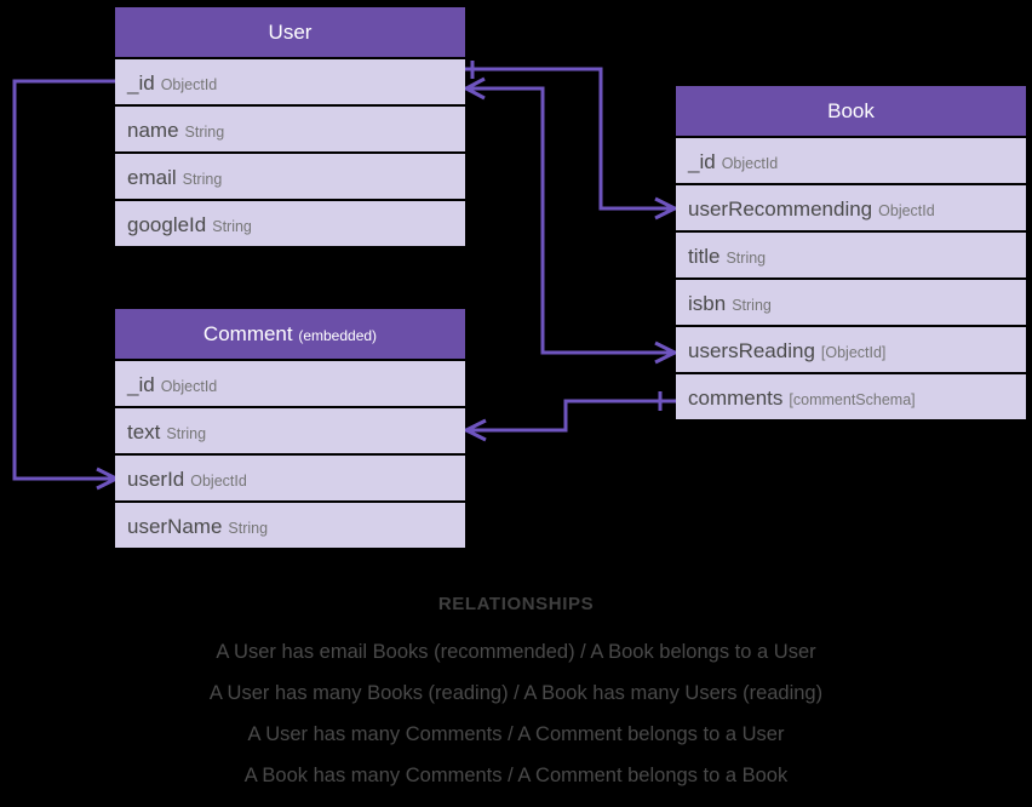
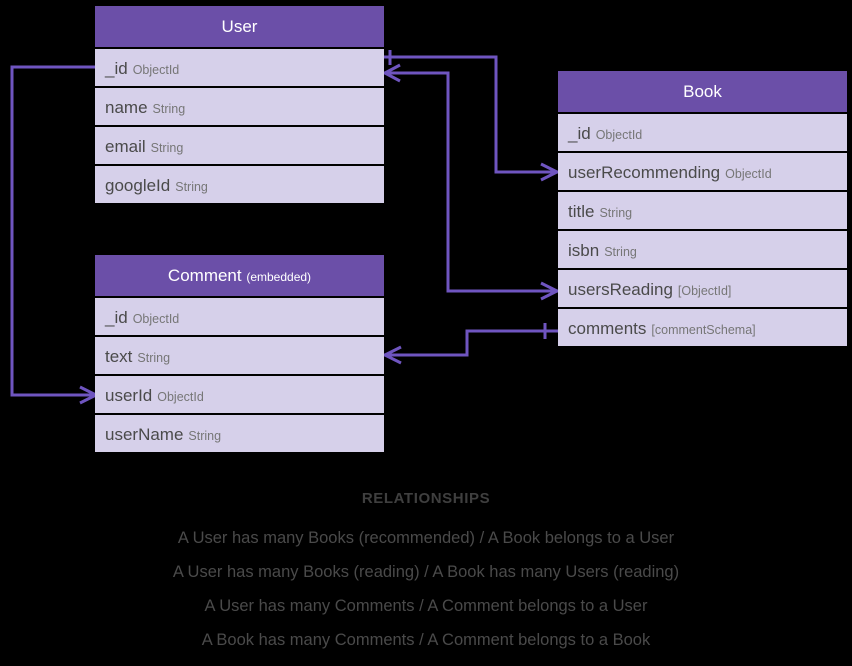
  User
  _id ObjectId
  name String
  email String
  googleId String
  Comment (embedded)
  _id ObjectId
  text String
  userId ObjectId
  userName String
  Book
  _id ObjectId
  userRecommending ObjectId
  title String
  isbn String
  usersReading [ObjectId]
  comments [commentSchema]
  RELATIONSHIPS
- A User has email Books (recommended) / A Book belongs to a User
+ A User has many Books (recommended) / A Book belongs to a User
  A User has many Books (reading) / A Book has many Users (reading)
  A User has many Comments / A Comment belongs to a User
  A Book has many Comments / A Comment belongs to a Book
